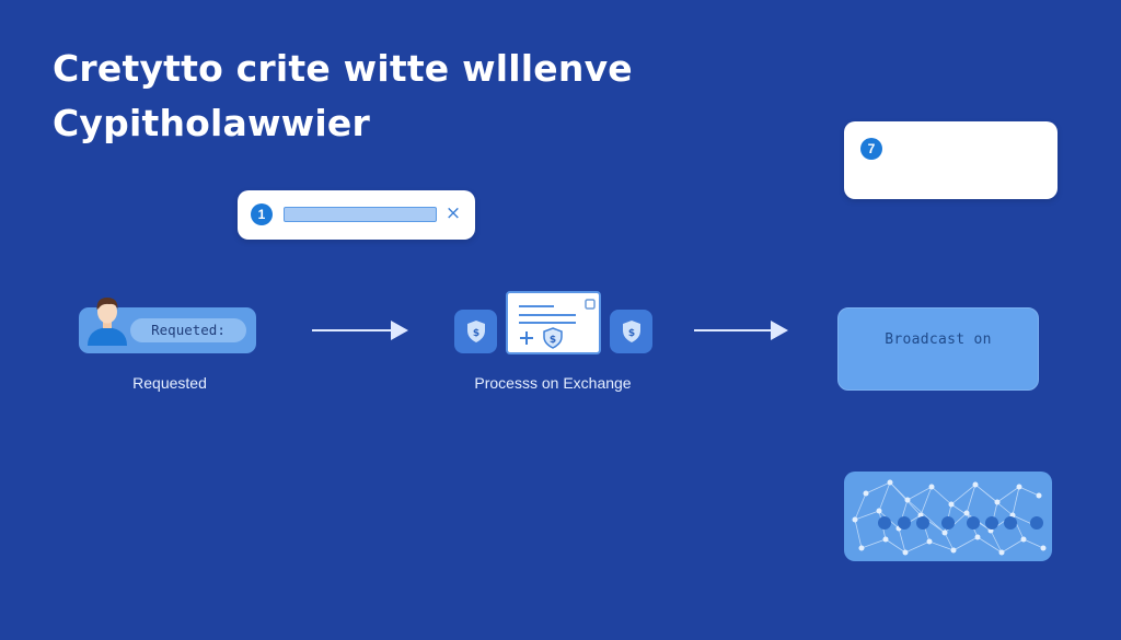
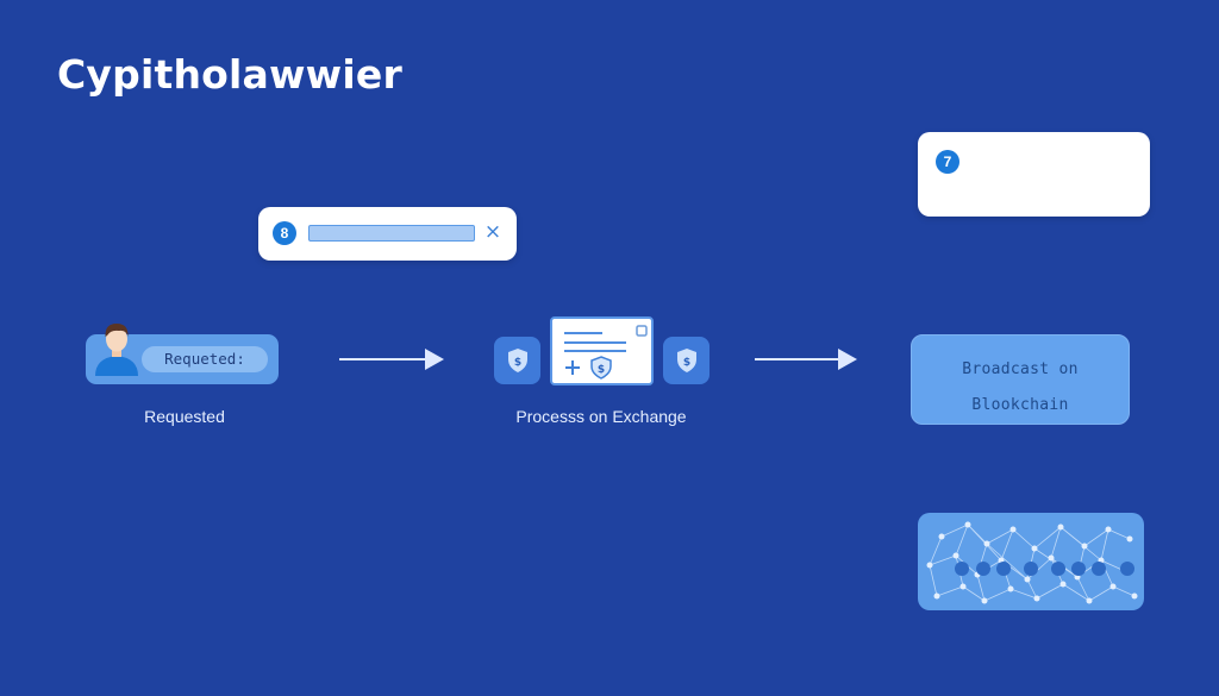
- Cretytto crite witte wlllenve
  Cypitholawwier
- 1
+ 8
  ×
  7
  Requeted:
  Requested
  $
  $
  $
  Processs on Exchange
  Broadcast on
+ Blookchain
